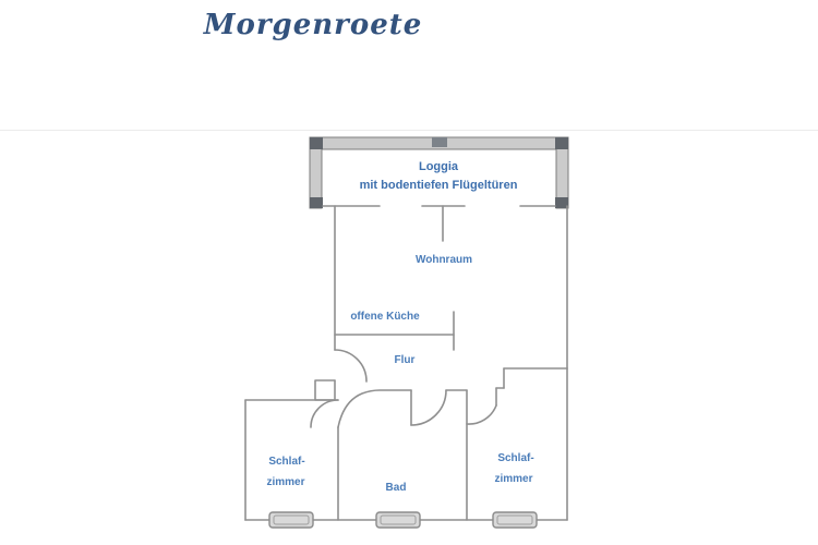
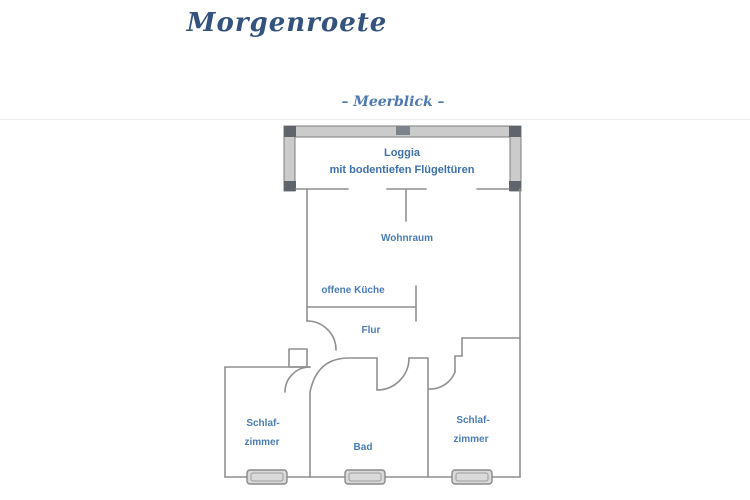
  Morgenroete
+ – Meerblick –
  Loggia
  mit bodentiefen Flügeltüren
  Wohnraum
  offene Küche
  Flur
  Schlaf-
  zimmer
  Bad
  Schlaf-
  zimmer
